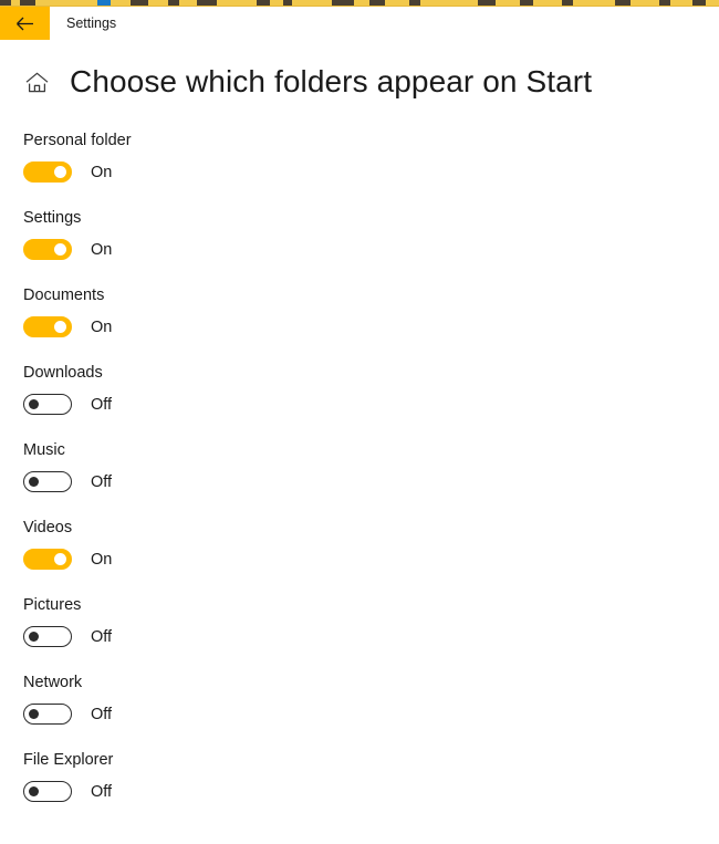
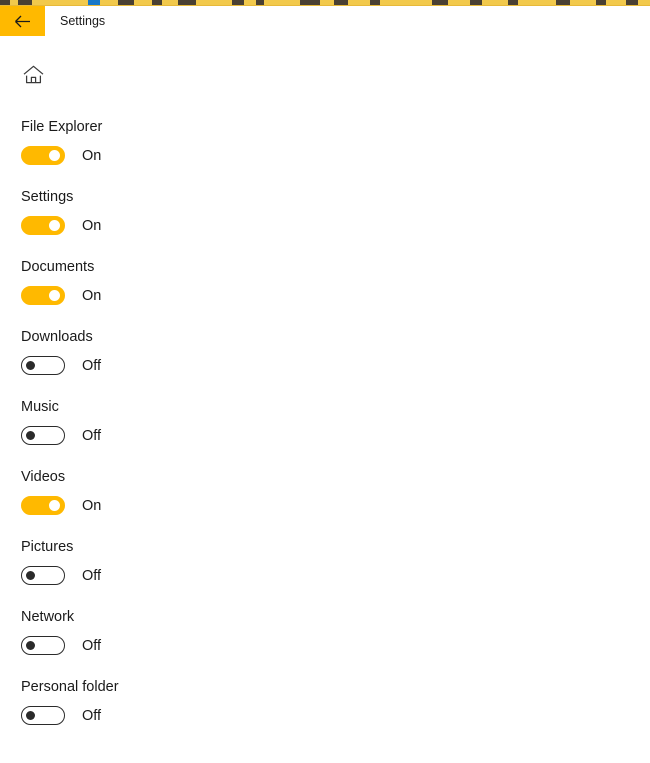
  Settings
- Choose which folders appear on Start
- Personal folder
+ File Explorer
  On
  Settings
  On
  Documents
  On
  Downloads
  Off
  Music
  Off
  Videos
  On
  Pictures
  Off
  Network
  Off
- File Explorer
+ Personal folder
  Off
